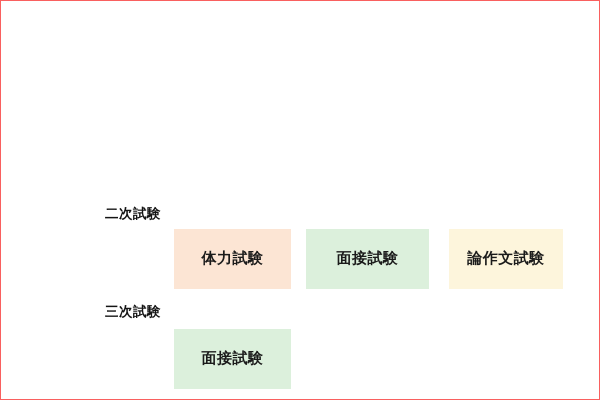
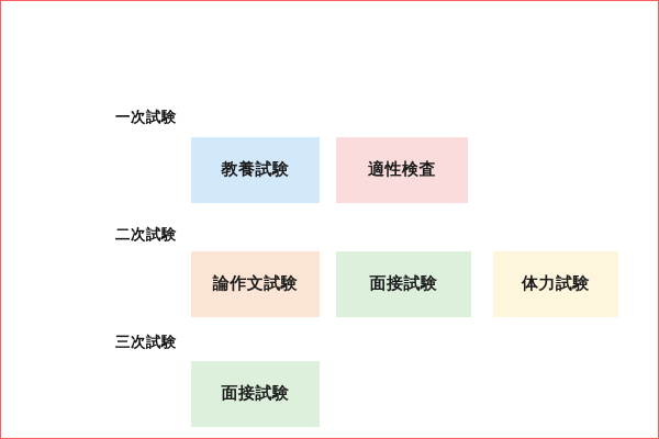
+ 一次試験
+ 教養試験
+ 適性検査
  二次試験
- 体力試験
+ 論作文試験
  面接試験
- 論作文試験
+ 体力試験
  三次試験
  面接試験
